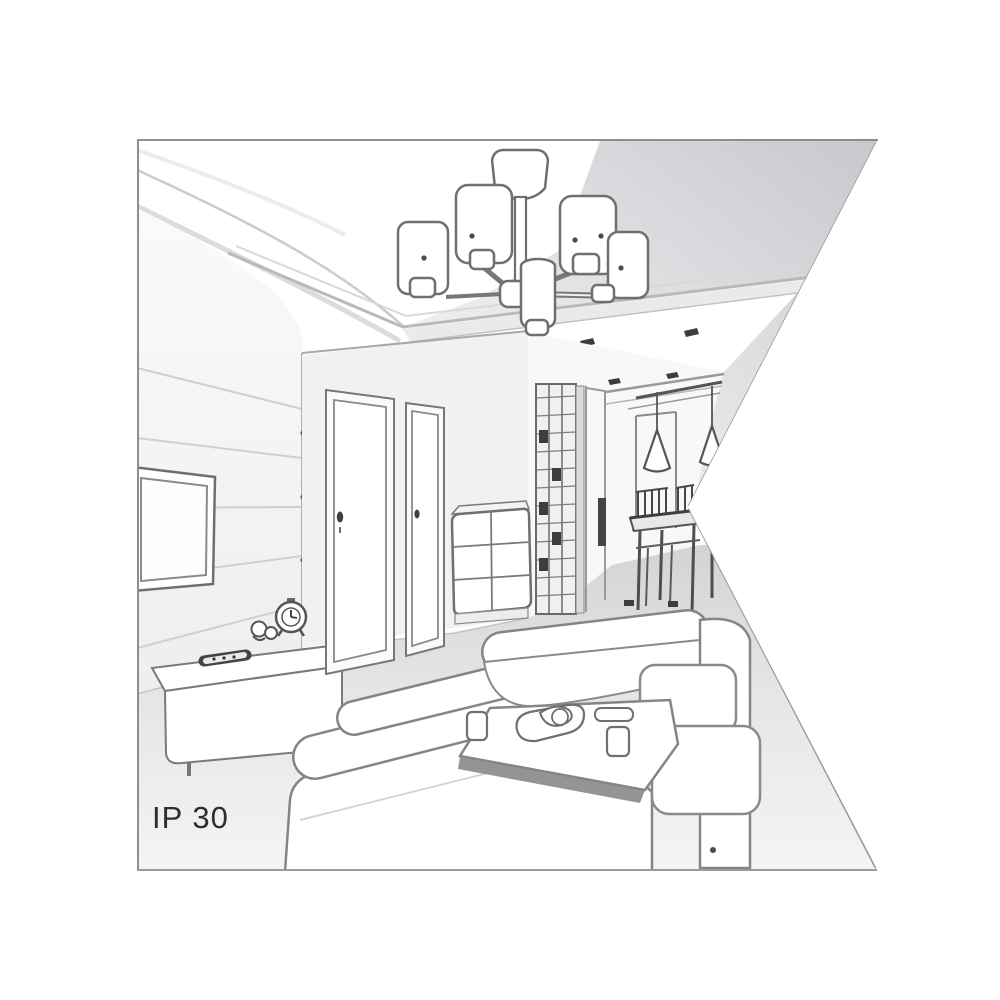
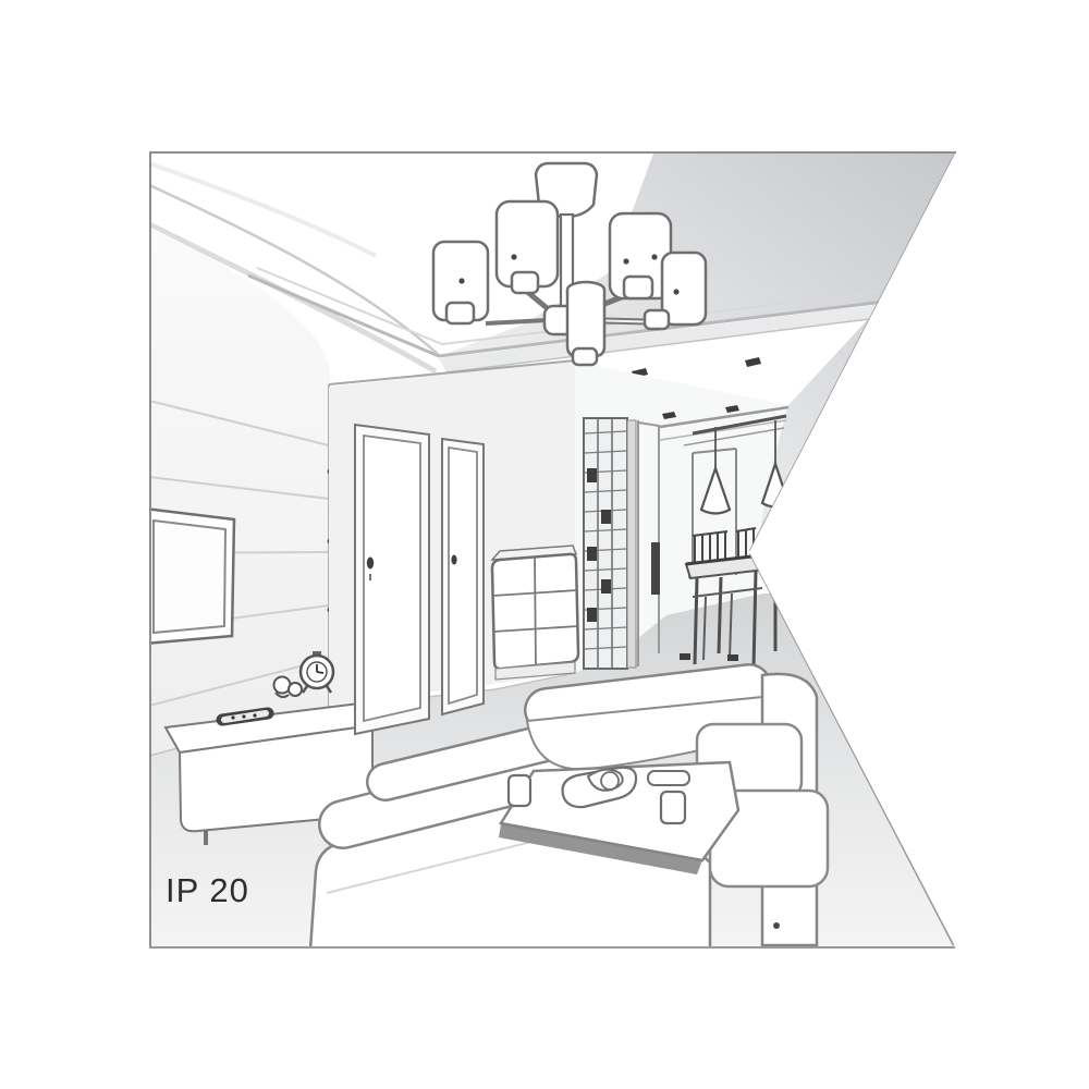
- IP 30
+ IP 20
